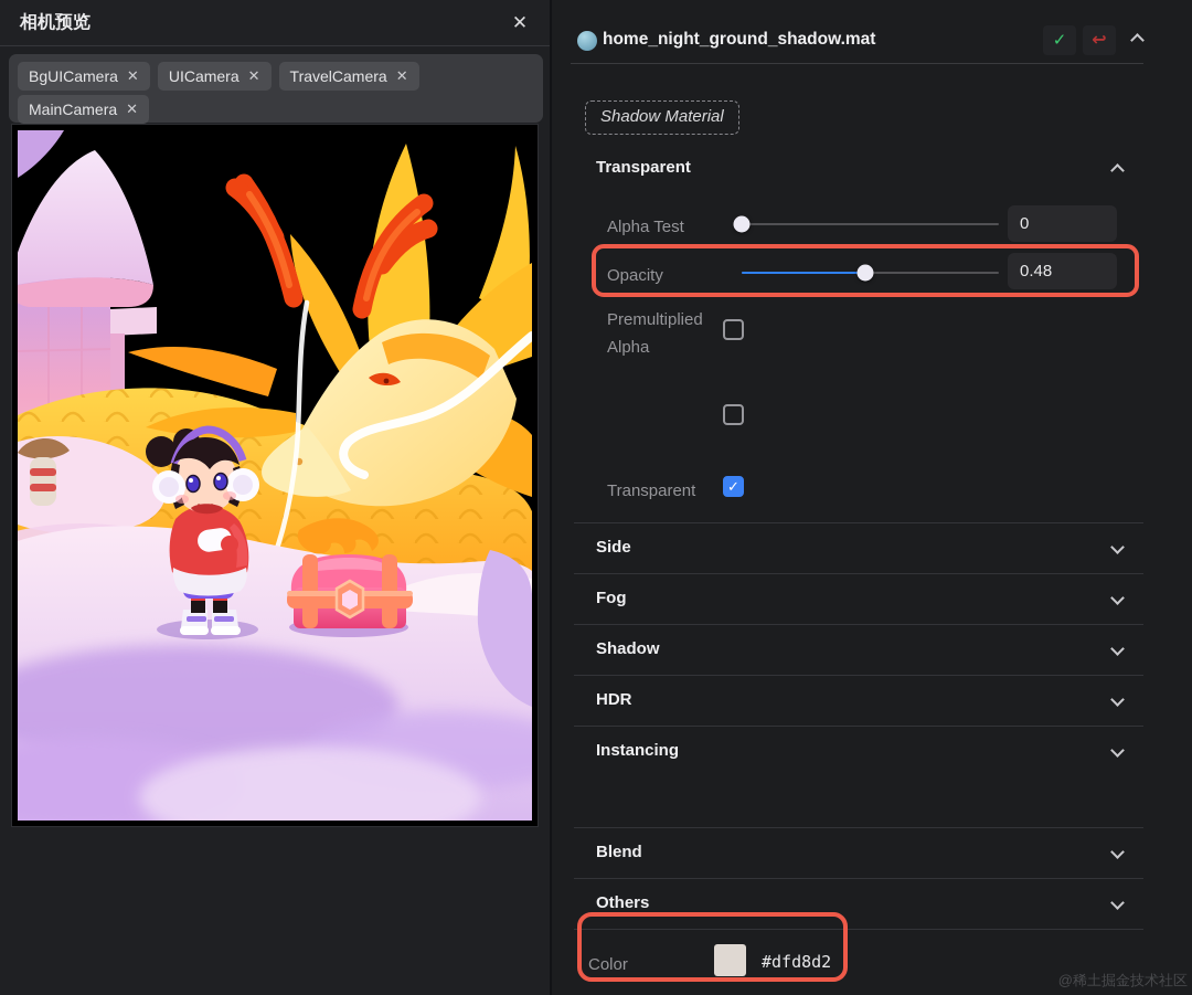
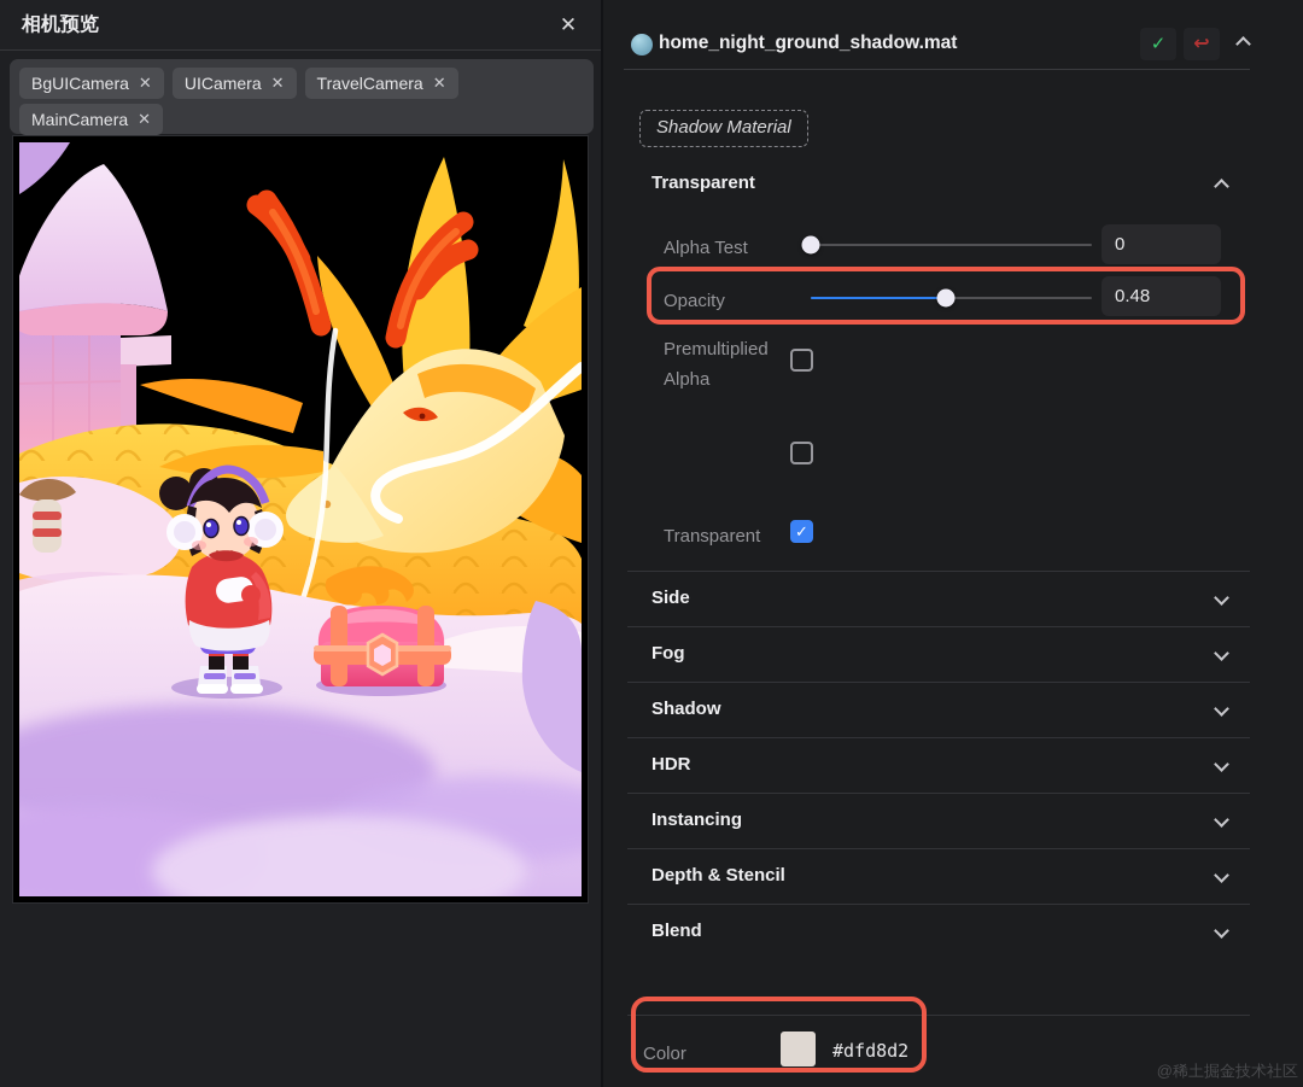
  相机预览
  ✕
  BgUICamera
  ✕
  UICamera
  ✕
  TravelCamera
  ✕
  MainCamera
  ✕
  home_night_ground_shadow.mat
  ✓
  ↩
  Shadow Material
  Transparent
  Alpha Test
  0
  Opacity
  0.48
  Premultiplied Alpha
  Transparent
  ✓
  Side
  Fog
  Shadow
  HDR
  Instancing
+ Depth & Stencil
  Blend
- Others
  Color
  #dfd8d2
  @稀土掘金技术社区
